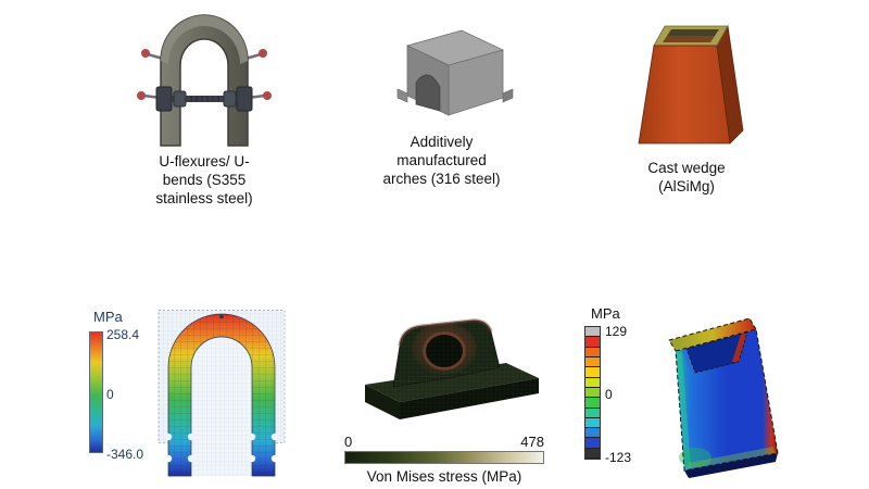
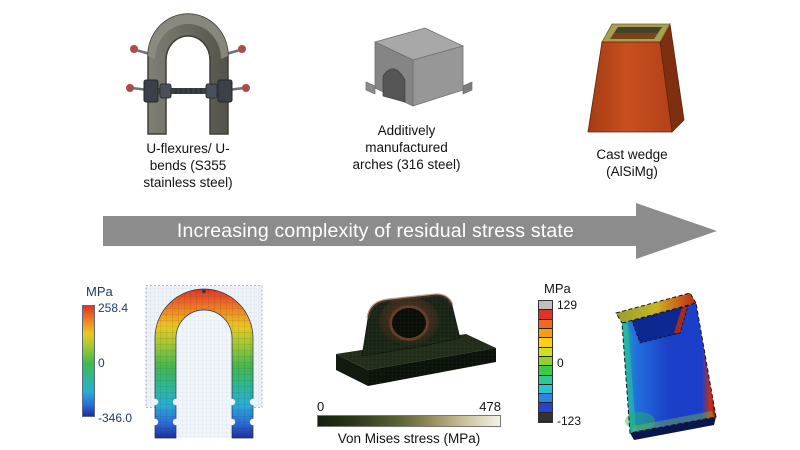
  U-flexures/ U-bends (S355 stainless steel)
  Additively manufactured arches (316 steel)
  Cast wedge (AlSiMg)
+ Increasing complexity of residual stress state
  MPa
  258.4
  0
  -346.0
  0
  478
  Von Mises stress (MPa)
  MPa
  129
  0
  -123
